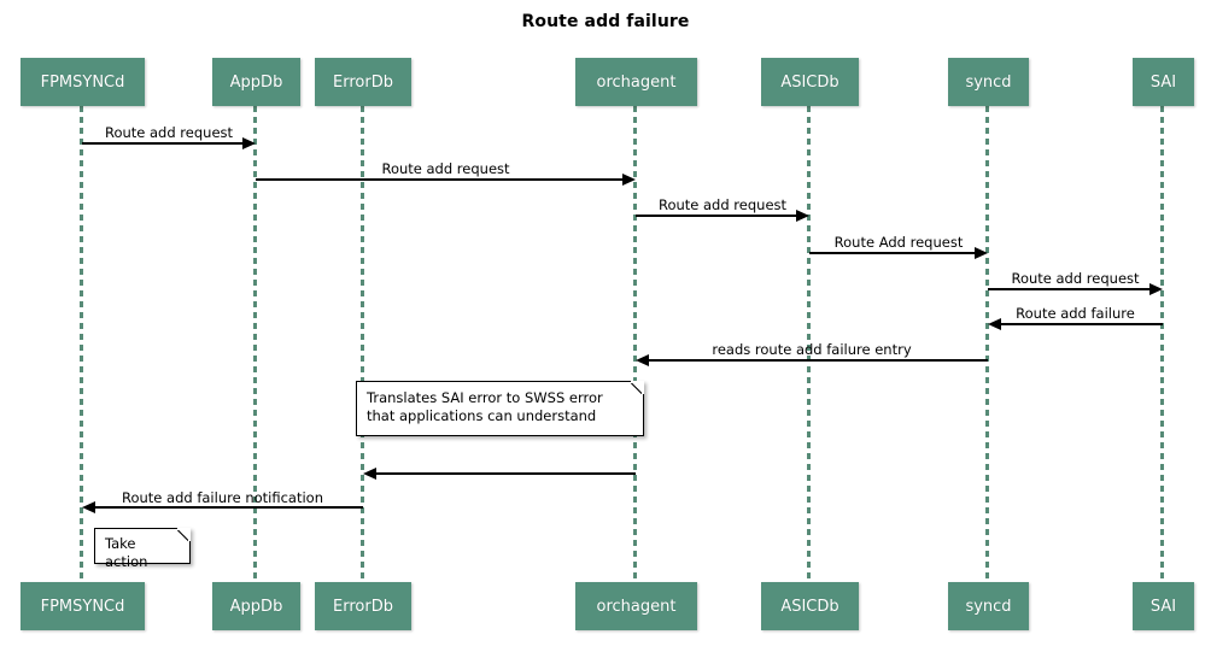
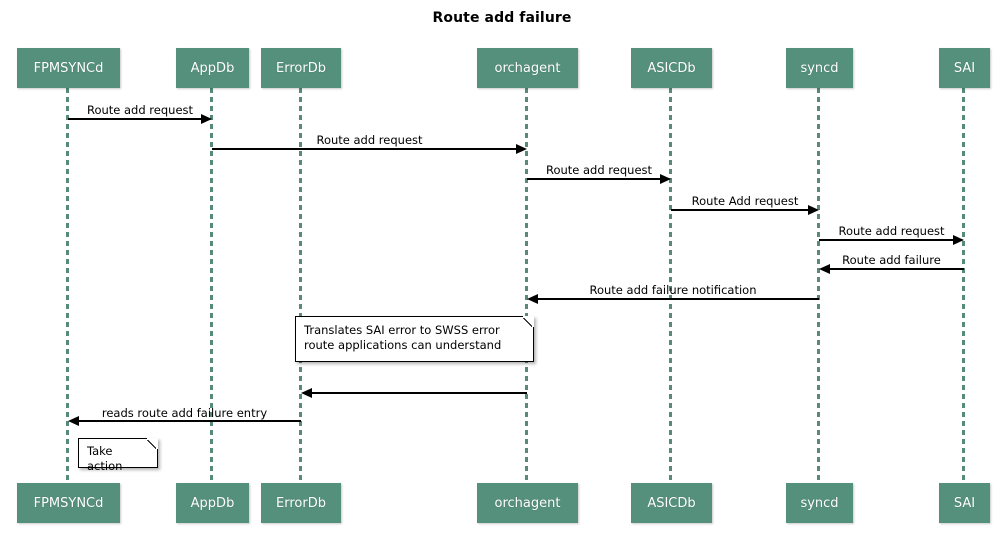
  Route add failure
  FPMSYNCd
  AppDb
  ErrorDb
  orchagent
  ASICDb
  syncd
  SAI
  Route add request
  Route add request
  Route add request
  Route Add request
  Route add request
  Route add failure
- reads route add failure entry
+ Route add failure notification
- Translates SAI error to SWSS error that applications can understand
+ Translates SAI error to SWSS error route applications can understand
- Route add failure notification
+ reads route add failure entry
  Take action
  FPMSYNCd
  AppDb
  ErrorDb
  orchagent
  ASICDb
  syncd
  SAI
